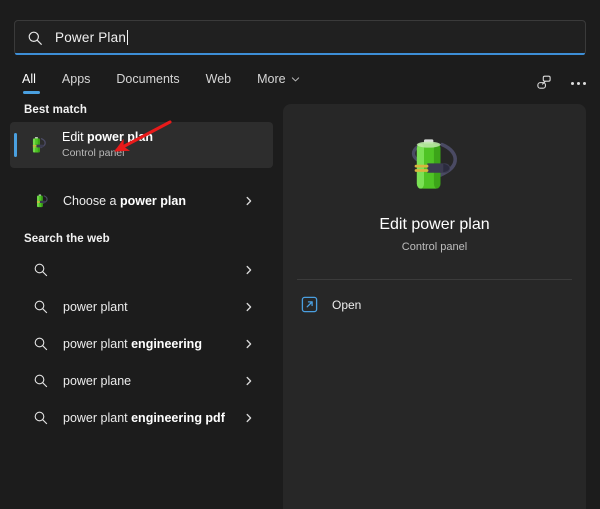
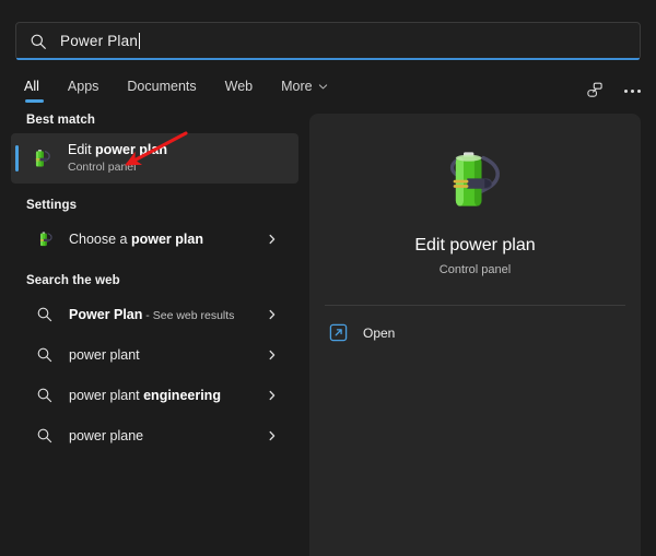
  Power Plan
  All
  Apps
  Documents
  Web
  More
  Best match
  Edit power pln
  Control panel
+ Settings
  Choose a power plan
  Search the web
+ Power Plan - See web results
  power plant
  power plant engineering
  power plane
- power plant engineering pdf
  Edit power plan
  Control panel
  Open
